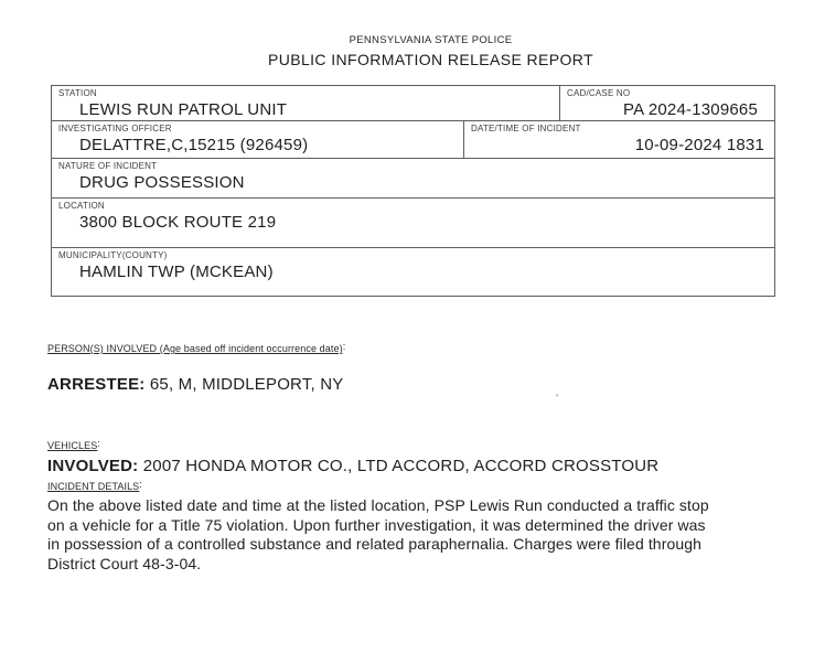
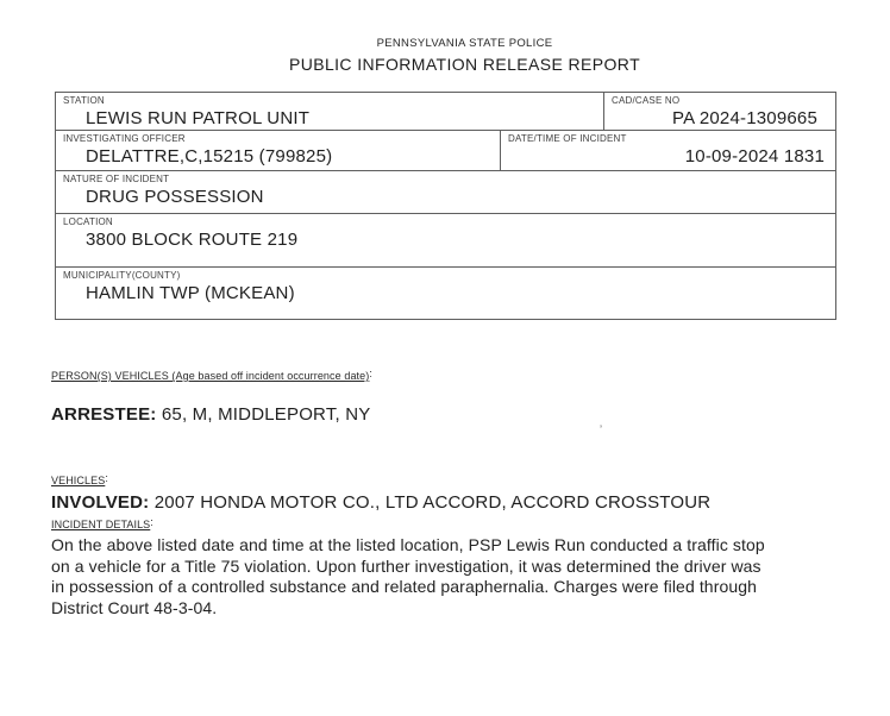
  PENNSYLVANIA STATE POLICE
  PUBLIC INFORMATION RELEASE REPORT
  STATION
  LEWIS RUN PATROL UNIT
  CAD/CASE NO
  PA 2024-1309665
  INVESTIGATING OFFICER
- DELATTRE,C,15215 (926459)
+ DELATTRE,C,15215 (799825)
  DATE/TIME OF INCIDENT
  10-09-2024 1831
  NATURE OF INCIDENT
  DRUG POSSESSION
  LOCATION
  3800 BLOCK ROUTE 219
  MUNICIPALITY(COUNTY)
  HAMLIN TWP (MCKEAN)
- PERSON(S) INVOLVED (Age based off incident occurrence date):
+ PERSON(S) VEHICLES (Age based off incident occurrence date):
  ARRESTEE: 65, M, MIDDLEPORT, NY
  ’
  VEHICLES:
  INVOLVED: 2007 HONDA MOTOR CO., LTD ACCORD, ACCORD CROSSTOUR
  INCIDENT DETAILS:
  On the above listed date and time at the listed location, PSP Lewis Run conducted a traffic stop
  on a vehicle for a Title 75 violation. Upon further investigation, it was determined the driver was
  in possession of a controlled substance and related paraphernalia. Charges were filed through
  District Court 48-3-04.
